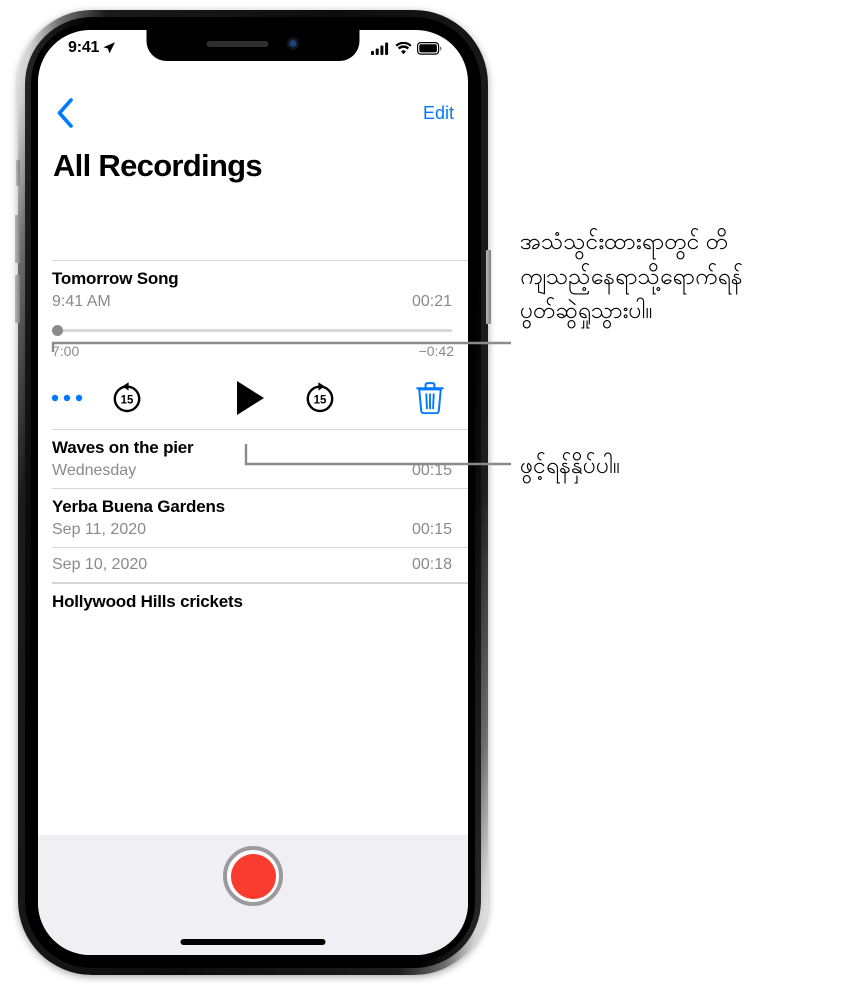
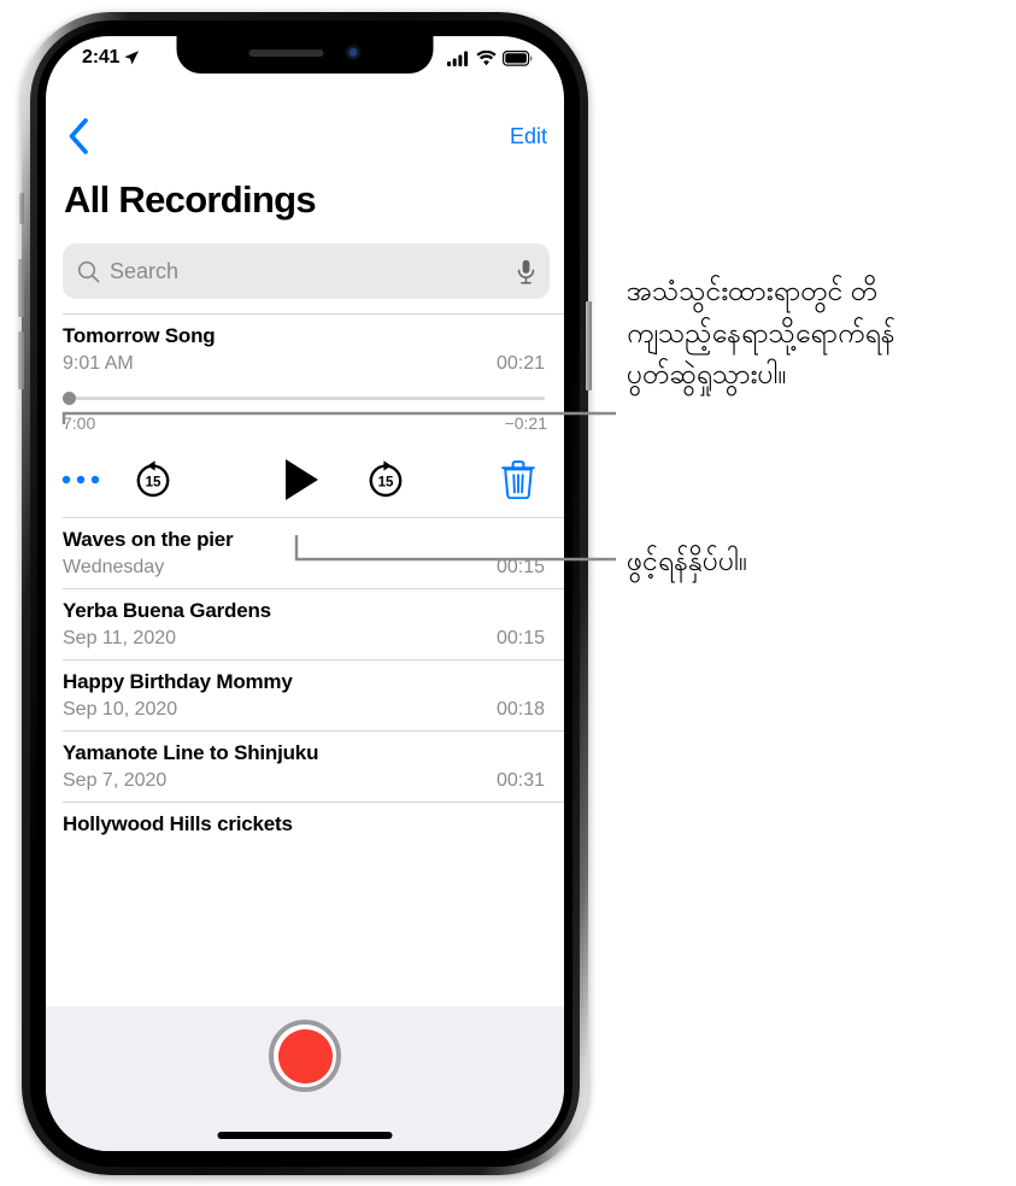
- 9:41
+ 2:41
  Edit
  All Recordings
+ Search
  Tomorrow Song
- 9:41 AM
+ 9:01 AM
  00:21
  7:00
- −0:42
+ −0:21
  15
  15
  Waves on the pier
  Wednesday
  00:15
  Yerba Buena Gardens
  Sep 11, 2020
  00:15
+ Happy Birthday Mommy
  Sep 10, 2020
  00:18
+ Yamanote Line to Shinjuku
+ Sep 7, 2020
+ 00:31
  Hollywood Hills crickets
  အသံသွင်းထားရာတွင် တိ
  ကျသည့်နေရာသို့ရောက်ရန်
  ပွတ်ဆွဲရှုသွားပါ။
  ဖွင့်ရန်နှိပ်ပါ။
